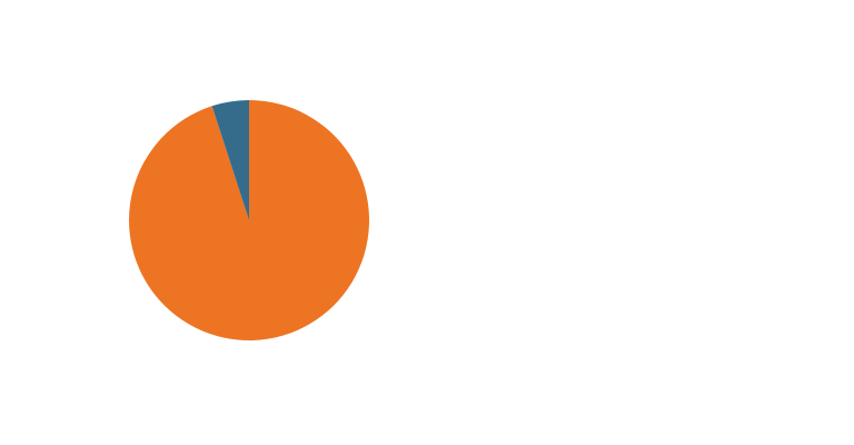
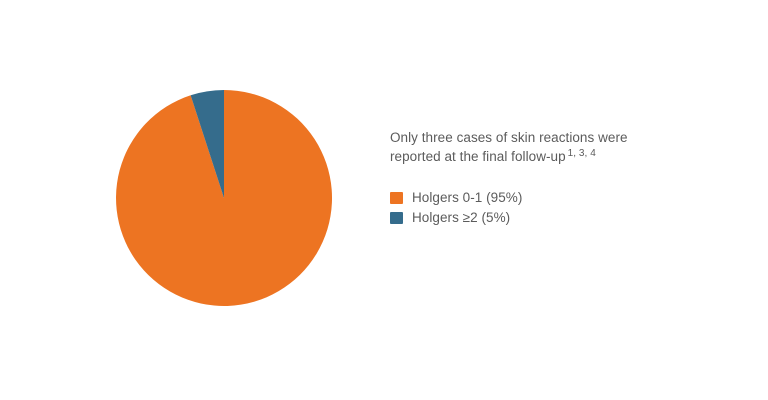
+ Only three cases of skin reactions were reported at the final follow-up 1, 3, 4
+ Holgers 0-1 (95%)
+ Holgers ≥2 (5%)
